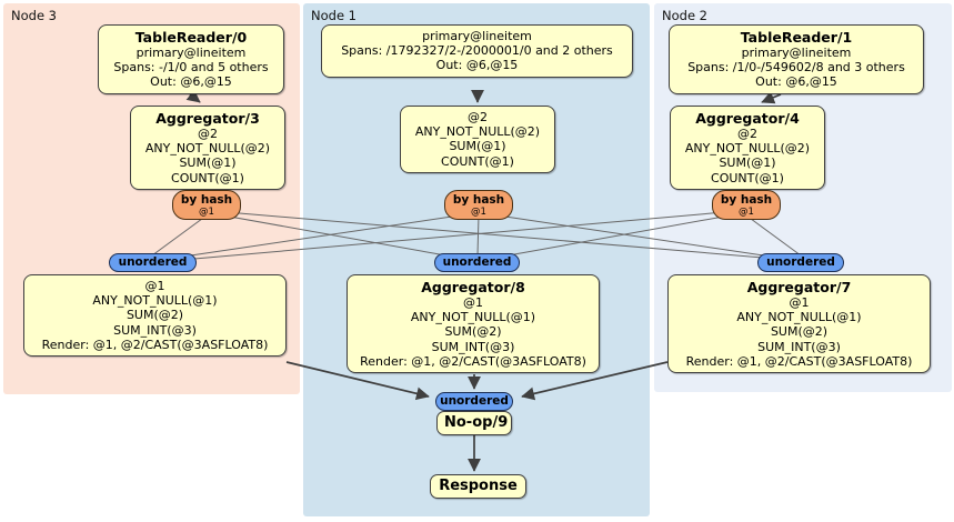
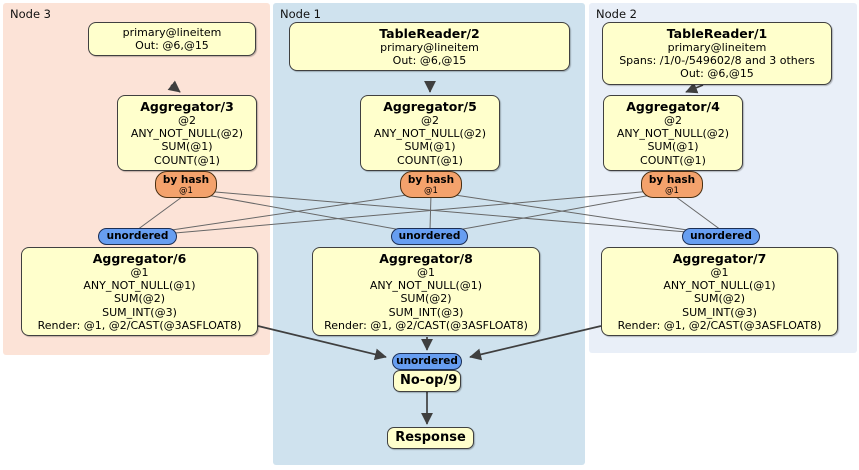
  Node 3
  Node 1
  Node 2
- TableReader/0
  primary@lineitem
- Spans: -/1/0 and 5 others
  Out: @6,@15
+ TableReader/2
  primary@lineitem
- Spans: /1792327/2-/2000001/0 and 2 others
  Out: @6,@15
  TableReader/1
  primary@lineitem
  Spans: /1/0-/549602/8 and 3 others
  Out: @6,@15
  Aggregator/3
  @2
  ANY_NOT_NULL(@2)
  SUM(@1)
  COUNT(@1)
+ Aggregator/5
  @2
  ANY_NOT_NULL(@2)
  SUM(@1)
  COUNT(@1)
  Aggregator/4
  @2
  ANY_NOT_NULL(@2)
  SUM(@1)
  COUNT(@1)
  by hash
  @1
  by hash
  @1
  by hash
  @1
  unordered
  unordered
  unordered
+ Aggregator/6
  @1
  ANY_NOT_NULL(@1)
  SUM(@2)
  SUM_INT(@3)
  Render: @1, @2/CAST(@3ASFLOAT8)
  Aggregator/8
  @1
  ANY_NOT_NULL(@1)
  SUM(@2)
  SUM_INT(@3)
  Render: @1, @2/CAST(@3ASFLOAT8)
  Aggregator/7
  @1
  ANY_NOT_NULL(@1)
  SUM(@2)
  SUM_INT(@3)
  Render: @1, @2/CAST(@3ASFLOAT8)
  unordered
  No-op/9
  Response
